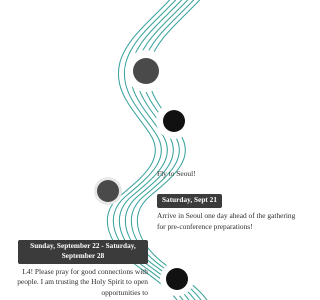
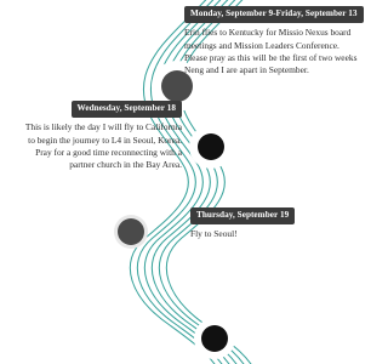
+ Monday, September 9-Friday, September 13
+ Erin flies to Kentucky for Missio Nexus board meetings and Mission Leaders Conference.
+ Please pray as this will be the first of two weeks Neng and I are apart in September.
+ Wednesday, September 18
+ This is likely the day I will fly to California to begin the journey to L4 in Seoul, Korea. Pray for a good time reconnecting with a partner church in the Bay Area.
+ Thursday, September 19
  Fly to Seoul!
- Saturday, Sept 21
- Arrive in Seoul one day ahead of the gathering for pre-conference preparations!
- Sunday, September 22 - Saturday, September 28
- L4! Please pray for good connections with people. I am trusting the Holy Spirit to open opportunities to
